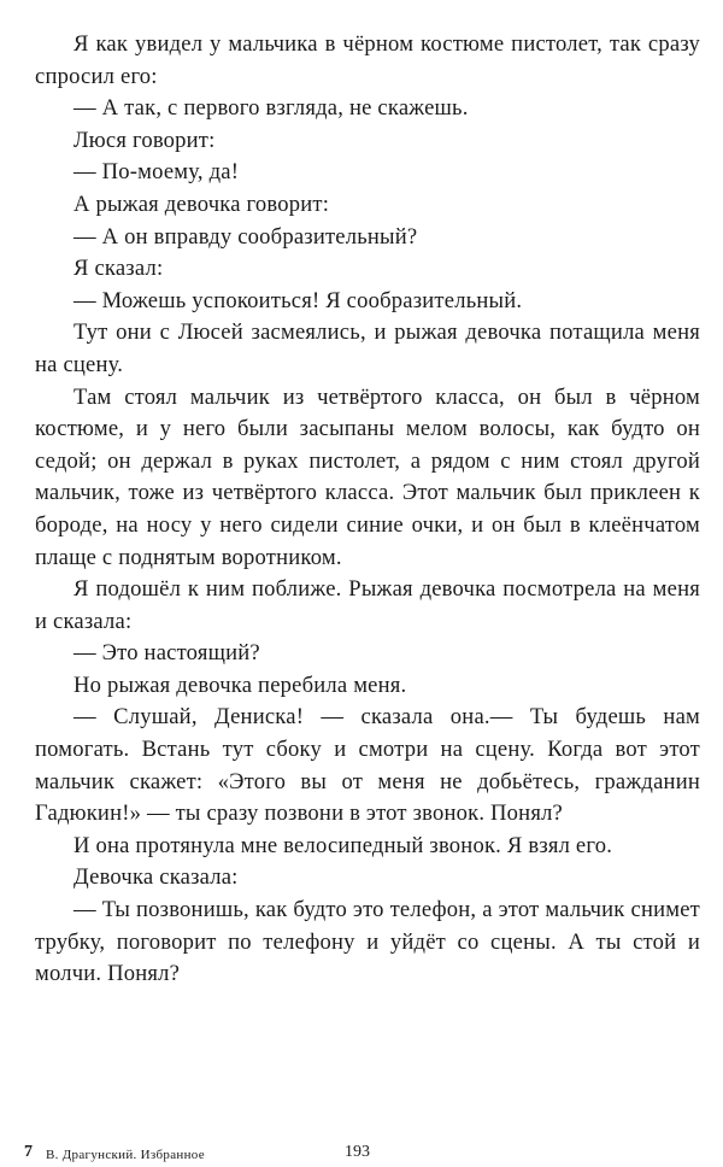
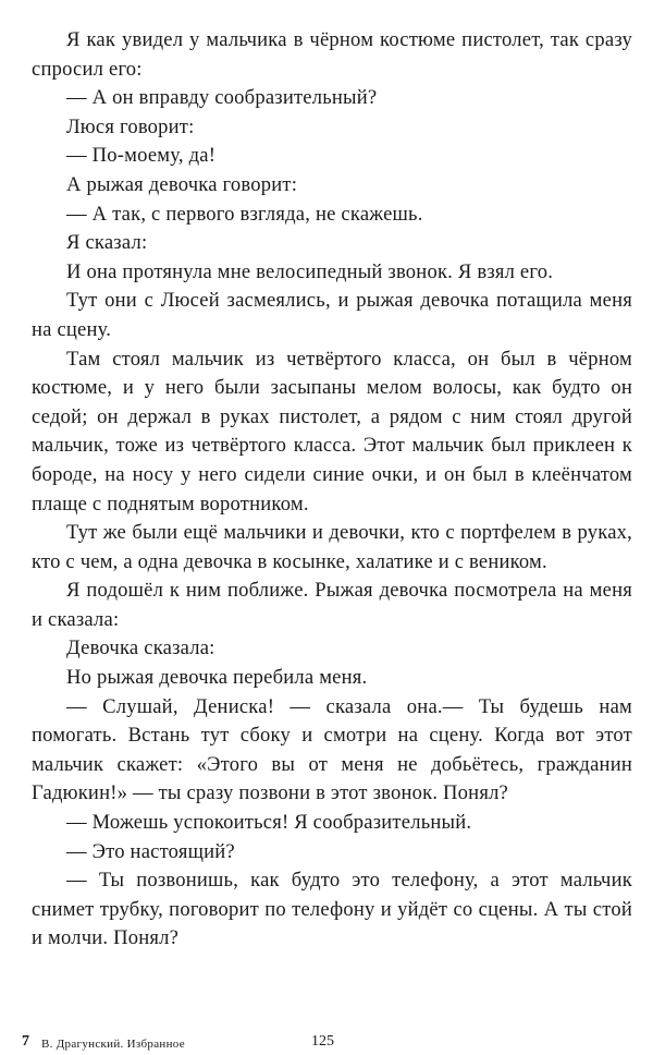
  Я как увидел у мальчика в чёрном костюме пистолет, так сразу спросил его:
- — А так, с первого взгляда, не скажешь.
+ — А он вправду сообразительный?
  Люся говорит:
  — По-моему, да!
  А рыжая девочка говорит:
- — А он вправду сообразительный?
+ — А так, с первого взгляда, не скажешь.
  Я сказал:
- — Можешь успокоиться! Я сообразительный.
+ И она протянула мне велосипедный звонок. Я взял его.
  Тут они с Люсей засмеялись, и рыжая девочка потащила меня на сцену.
  Там стоял мальчик из четвёртого класса, он был в чёрном костюме, и у него были засыпаны мелом волосы, как будто он седой; он держал в руках пистолет, а рядом с ним стоял другой мальчик, тоже из четвёртого класса. Этот мальчик был приклеен к бороде, на носу у него сидели синие очки, и он был в клеёнчатом плаще с поднятым воротником.
+ Тут же были ещё мальчики и девочки, кто с портфелем в руках, кто с чем, а одна девочка в косынке, халатике и с веником.
  Я подошёл к ним поближе. Рыжая девочка посмотрела на меня и сказала:
- — Это настоящий?
+ Девочка сказала:
  Но рыжая девочка перебила меня.
  — Слушай, Дениска! — сказала она.— Ты будешь нам помогать. Встань тут сбоку и смотри на сцену. Когда вот этот мальчик скажет: «Этого вы от меня не добьётесь, гражданин Гадюкин!» — ты сразу позвони в этот звонок. Понял?
- И она протянула мне велосипедный звонок. Я взял его.
+ — Можешь успокоиться! Я сообразительный.
- Девочка сказала:
+ — Это настоящий?
- — Ты позвонишь, как будто это телефон, а этот мальчик снимет трубку, поговорит по телефону и уйдёт со сцены. А ты стой и молчи. Понял?
+ — Ты позвонишь, как будто это телефону, а этот мальчик снимет трубку, поговорит по телефону и уйдёт со сцены. А ты стой и молчи. Понял?
  7
  В. Драгунский. Избранное
- 193
+ 125
